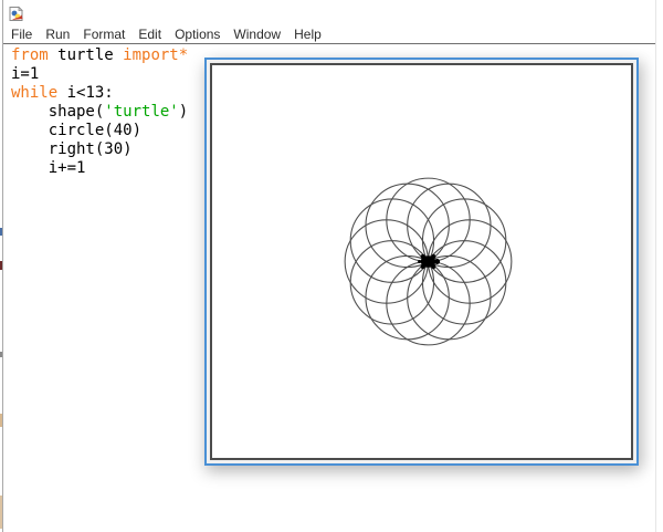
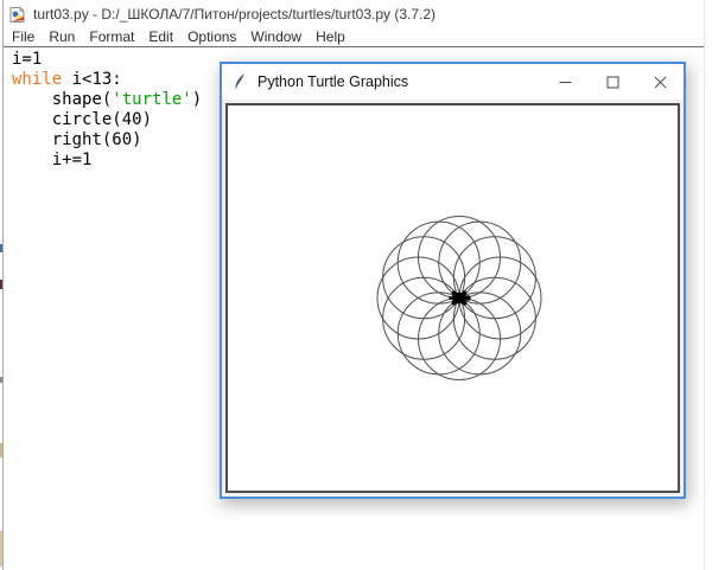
+ turt03.py - D:/_ШКОЛА/7/Питон/projects/turtles/turt03.py (3.7.2)
  File
  Run
  Format
  Edit
  Options
  Window
  Help
- from turtle import*
  i=1
  while i<13:
  shape('turtle')
  circle(40)
- right(30)
+ right(60)
  i+=1
+ Python Turtle Graphics
